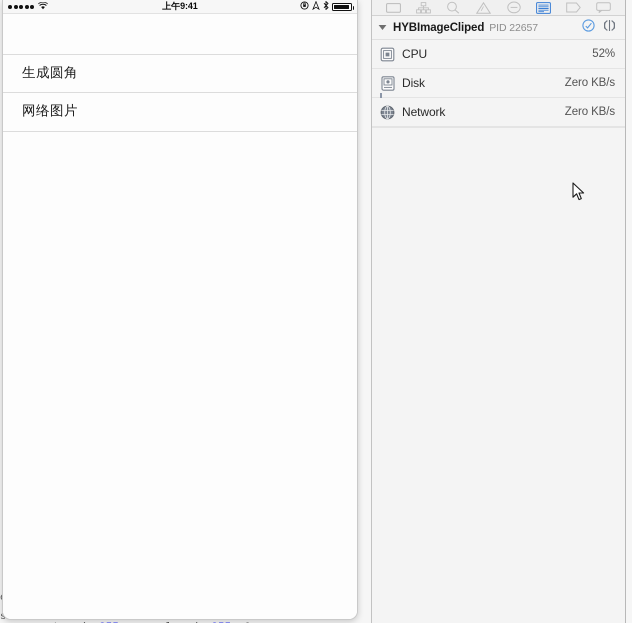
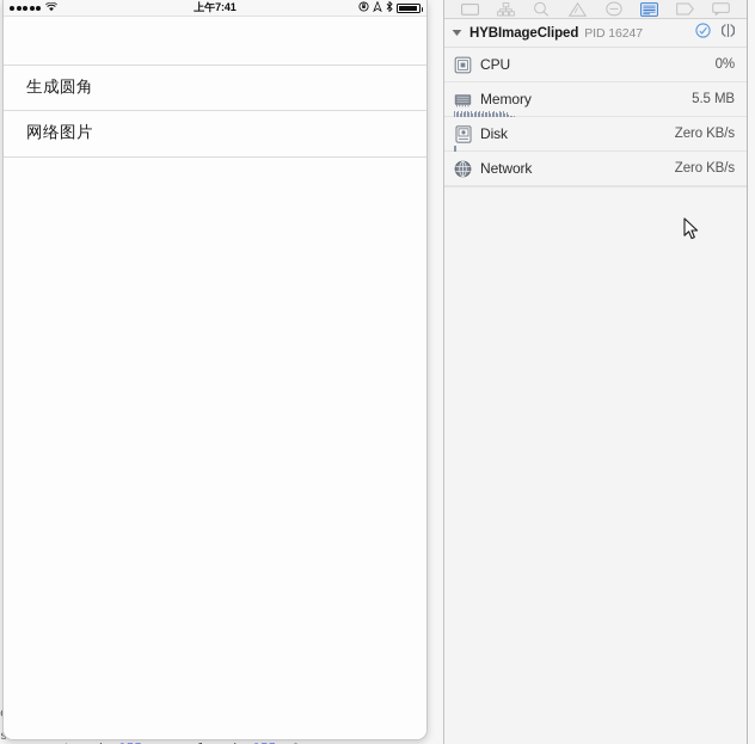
  s
- 上午9:41
+ 上午7:41
  生成圆角
  网络图片
  HYBImageCliped
- PID 22657
+ PID 16247
  CPU
- 52%
+ 0%
+ Memory
+ 5.5 MB
  Disk
  Zero KB/s
  Network
  Zero KB/s
